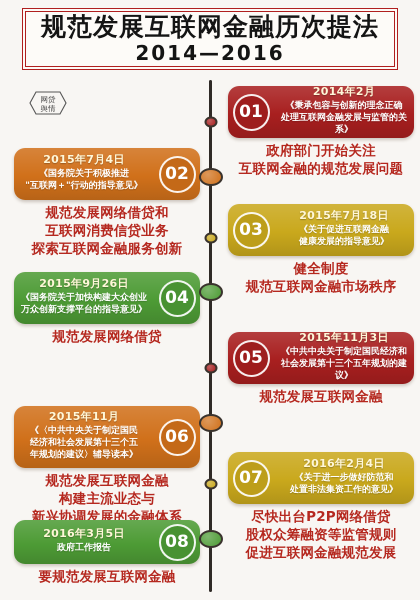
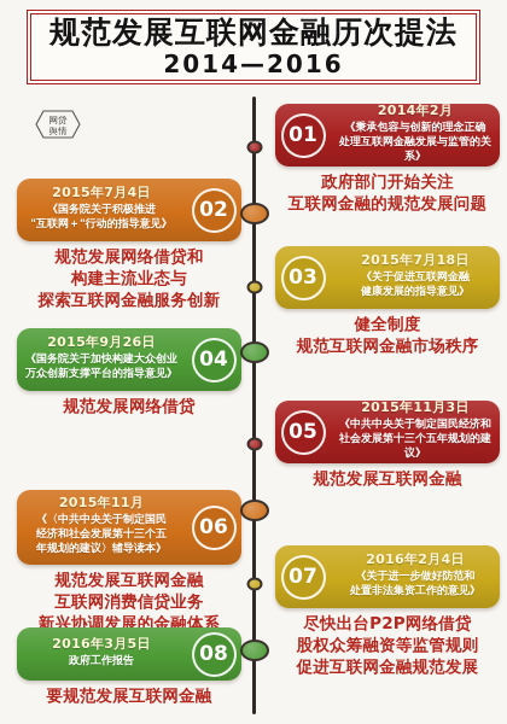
  规范发展互联网金融历次提法
  2014—2016
  网贷
  舆情
  01
  2014年2月
  《秉承包容与创新的理念正确
  处理互联网金融发展与监管的关系》
  政府部门开始关注
  互联网金融的规范发展问题
  02
  2015年7月4日
  《国务院关于积极推进
  "互联网＋"行动的指导意见》
  规范发展网络借贷和
- 互联网消费信贷业务
+ 构建主流业态与
  探索互联网金融服务创新
  03
  2015年7月18日
  《关于促进互联网金融
  健康发展的指导意见》
  健全制度
  规范互联网金融市场秩序
  04
  2015年9月26日
  《国务院关于加快构建大众创业
  万众创新支撑平台的指导意见》
  规范发展网络借贷
  05
  2015年11月3日
  《中共中央关于制定国民经济和
  社会发展第十三个五年规划的建议》
  规范发展互联网金融
  06
  2015年11月
  《〈中共中央关于制定国民
  经济和社会发展第十三个五
  年规划的建议〉辅导读本》
  规范发展互联网金融
- 构建主流业态与
+ 互联网消费信贷业务
  新兴协调发展的金融体系
  07
  2016年2月4日
  《关于进一步做好防范和
  处置非法集资工作的意见》
  尽快出台P2P网络借贷
  股权众筹融资等监管规则
  促进互联网金融规范发展
  08
  2016年3月5日
  政府工作报告
  要规范发展互联网金融
